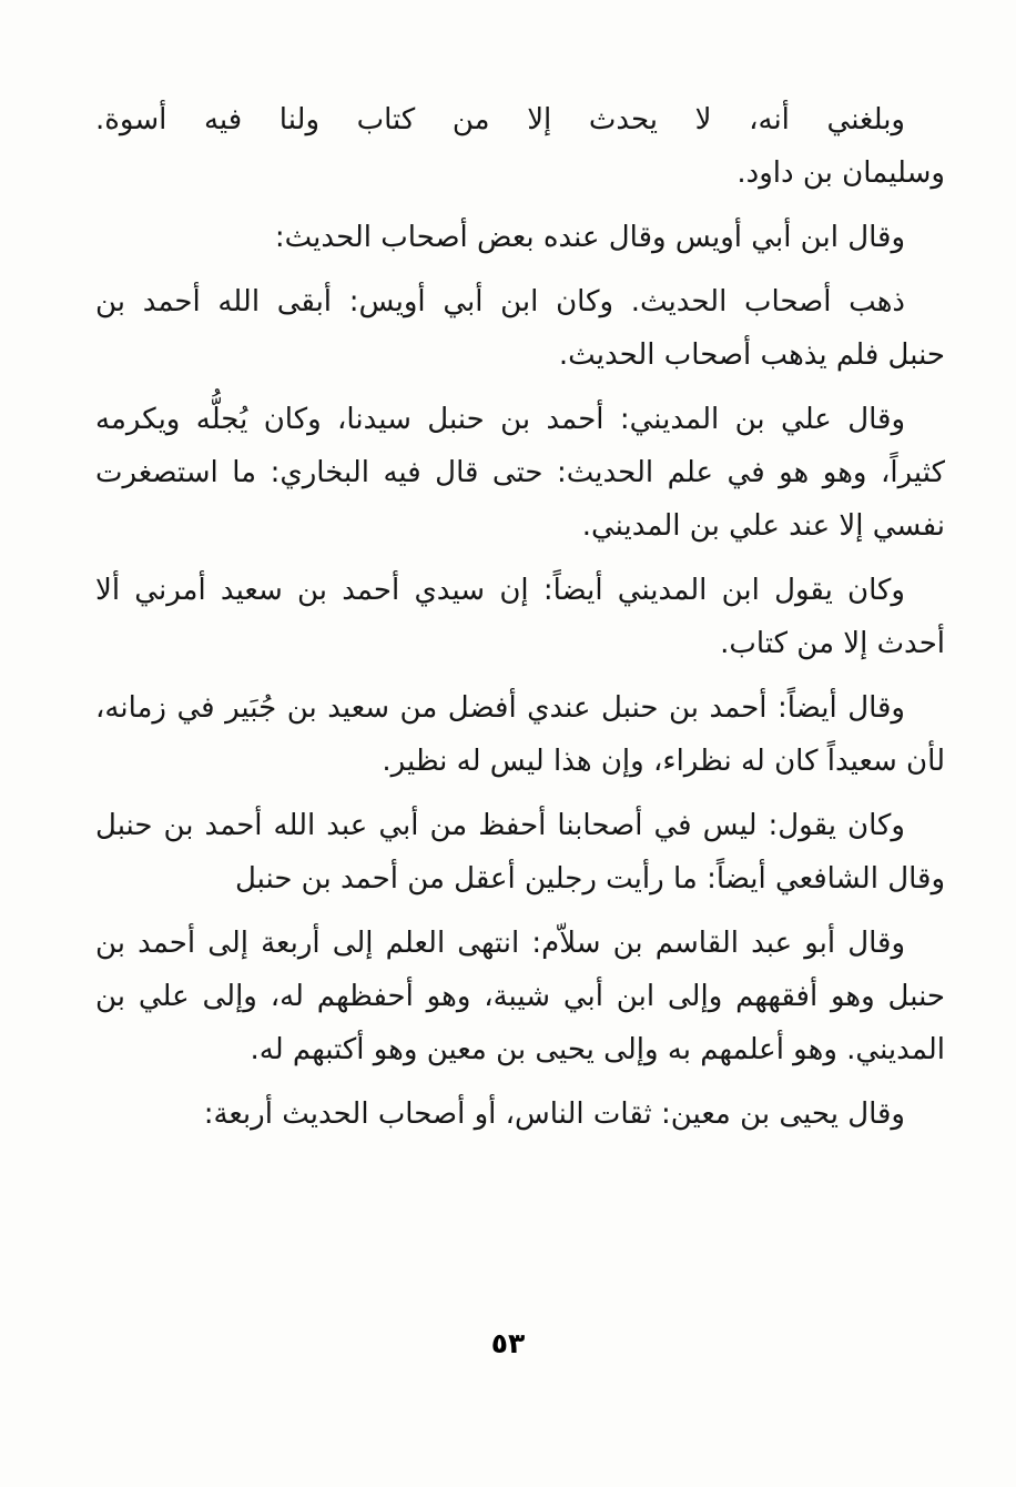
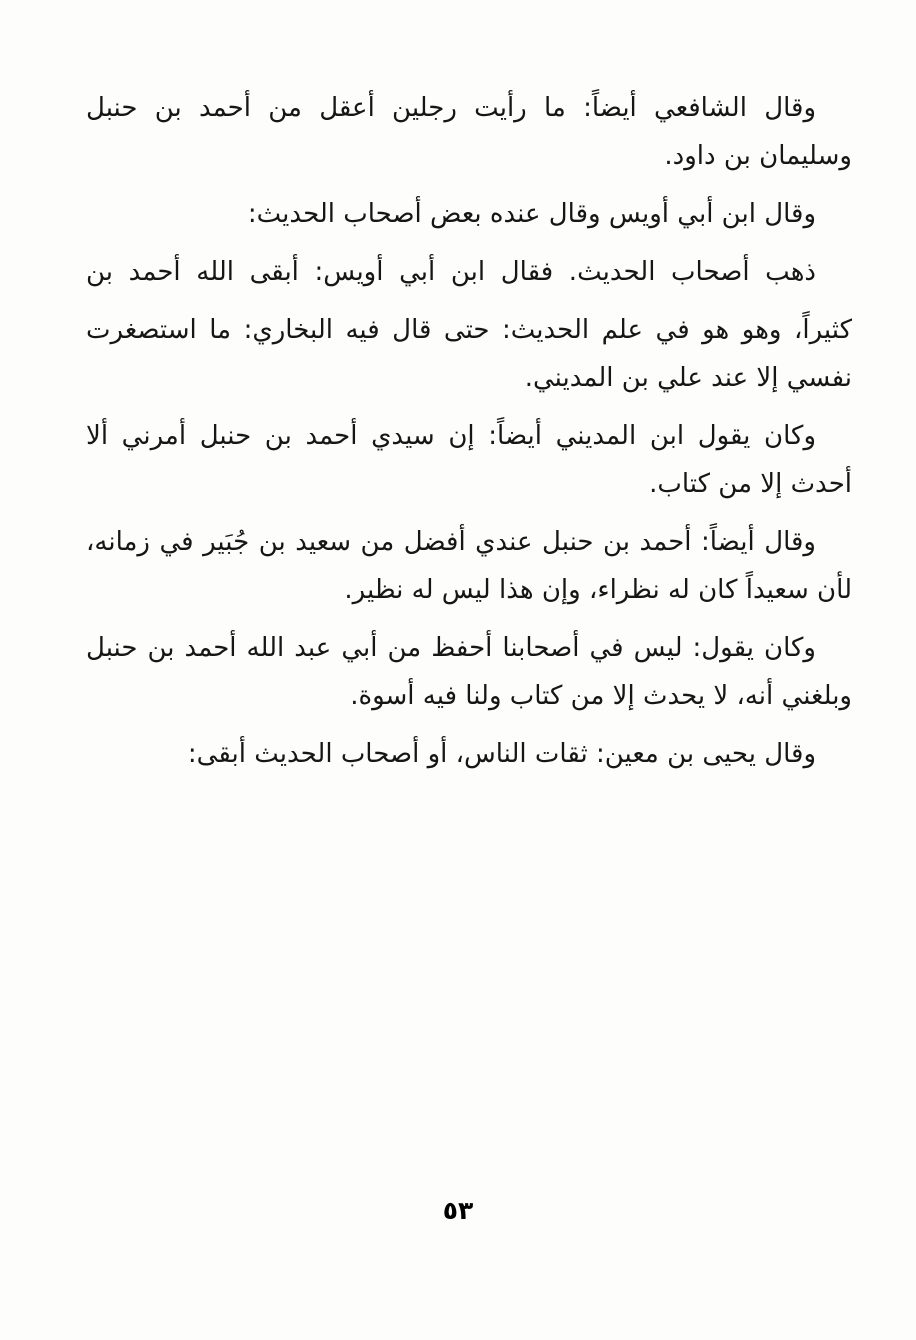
- وبلغني أنه، لا يحدث إلا من كتاب ولنا فيه أسوة.
+ وقال الشافعي أيضاً: ما رأيت رجلين أعقل من أحمد بن حنبل
  وسليمان بن داود.
  وقال ابن أبي أويس وقال عنده بعض أصحاب الحديث:
- ذهب أصحاب الحديث. وكان ابن أبي أويس: أبقى الله أحمد بن
+ ذهب أصحاب الحديث. فقال ابن أبي أويس: أبقى الله أحمد بن
- حنبل فلم يذهب أصحاب الحديث.
- وقال علي بن المديني: أحمد بن حنبل سيدنا، وكان يُجلُّه ويكرمه
  كثيراً، وهو هو في علم الحديث: حتى قال فيه البخاري: ما استصغرت
  نفسي إلا عند علي بن المديني.
- وكان يقول ابن المديني أيضاً: إن سيدي أحمد بن سعيد أمرني ألا
+ وكان يقول ابن المديني أيضاً: إن سيدي أحمد بن حنبل أمرني ألا
  أحدث إلا من كتاب.
  وقال أيضاً: أحمد بن حنبل عندي أفضل من سعيد بن جُبَير في زمانه،
  لأن سعيداً كان له نظراء، وإن هذا ليس له نظير.
  وكان يقول: ليس في أصحابنا أحفظ من أبي عبد الله أحمد بن حنبل
- وقال الشافعي أيضاً: ما رأيت رجلين أعقل من أحمد بن حنبل
+ وبلغني أنه، لا يحدث إلا من كتاب ولنا فيه أسوة.
- وقال أبو عبد القاسم بن سلاّم: انتهى العلم إلى أربعة إلى أحمد بن
- حنبل وهو أفقههم وإلى ابن أبي شيبة، وهو أحفظهم له، وإلى علي بن
- المديني. وهو أعلمهم به وإلى يحيى بن معين وهو أكتبهم له.
- وقال يحيى بن معين: ثقات الناس، أو أصحاب الحديث أربعة:
+ وقال يحيى بن معين: ثقات الناس، أو أصحاب الحديث أبقى:
  ٥٣
